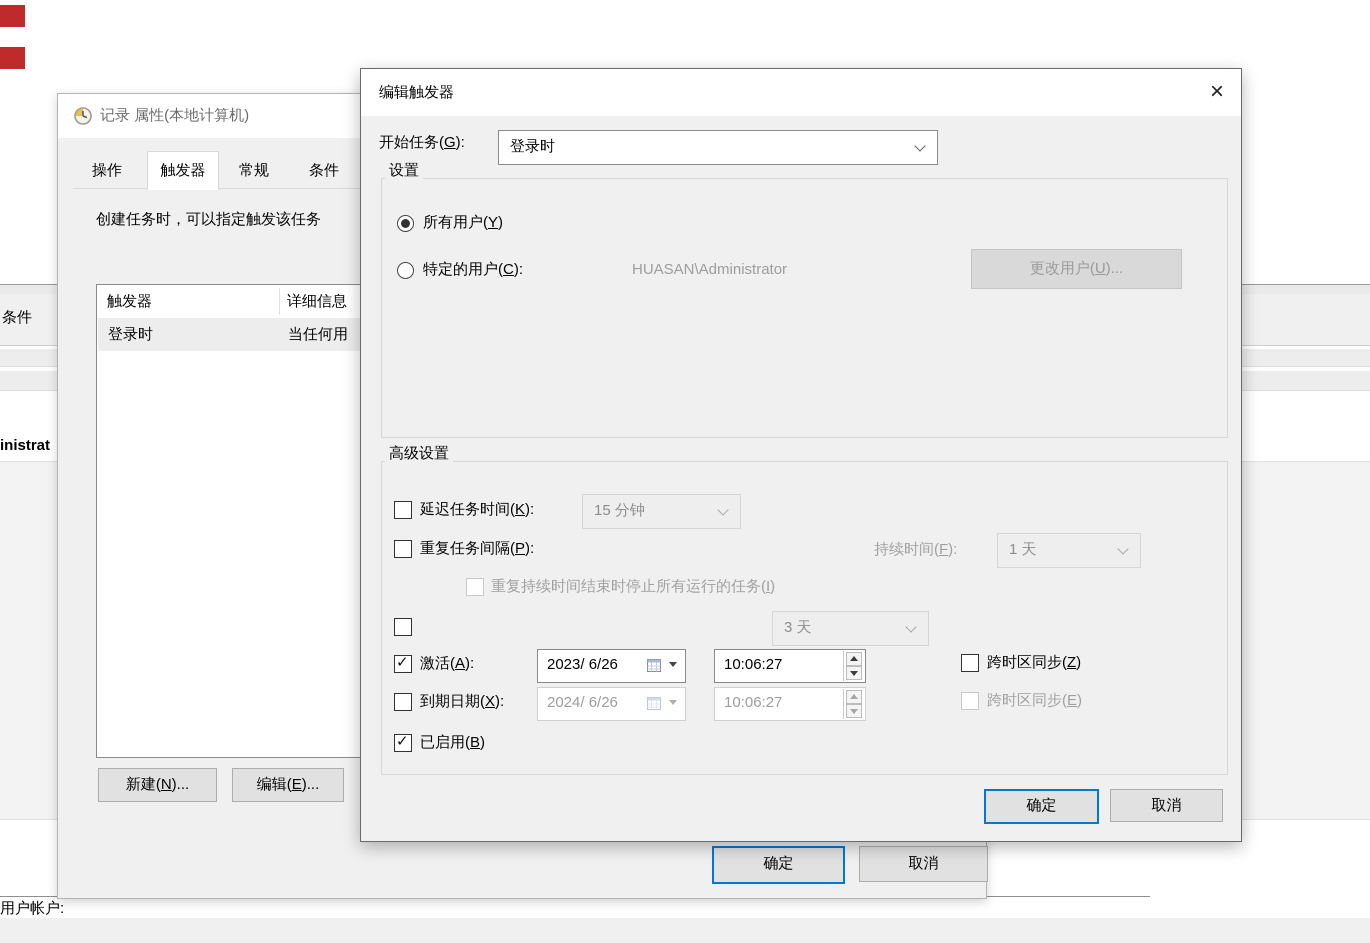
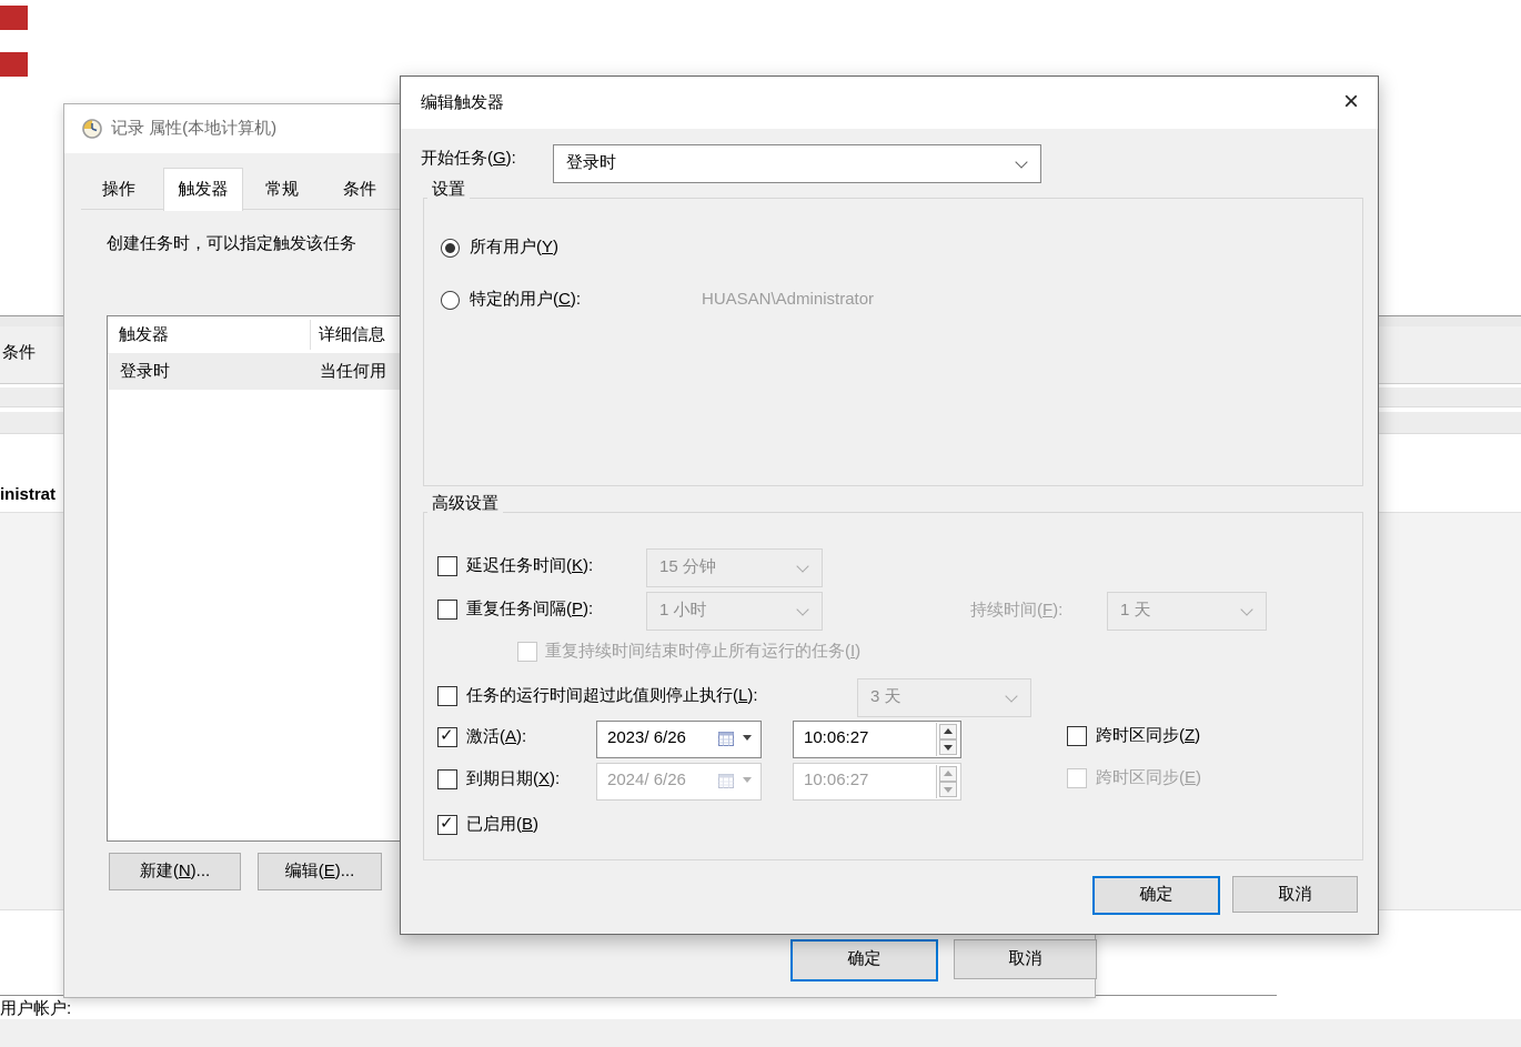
  条件
  inistrat
  用户帐户:
  记录 属性(本地计算机)
  操作
  触发器
  常规
  条件
  创建任务时，可以指定触发该任务
  触发器
  详细信息
  登录时
  当任何用
  新建(N)...
  编辑(E)...
  确定
  取消
  编辑触发器
  ×
  开始任务(G):
  登录时
  设置
  所有用户(Y)
  特定的用户(C):
  HUASAN\Administrator
- 更改用户(U)...
  高级设置
  延迟任务时间(K):
  15 分钟
  重复任务间隔(P):
+ 1 小时
  持续时间(F):
  1 天
  重复持续时间结束时停止所有运行的任务(I)
+ 任务的运行时间超过此值则停止执行(L):
  3 天
  激活(A):
  2023/ 6/26
  10:06:27
  跨时区同步(Z)
  到期日期(X):
  2024/ 6/26
  10:06:27
  跨时区同步(E)
  已启用(B)
  确定
  取消
